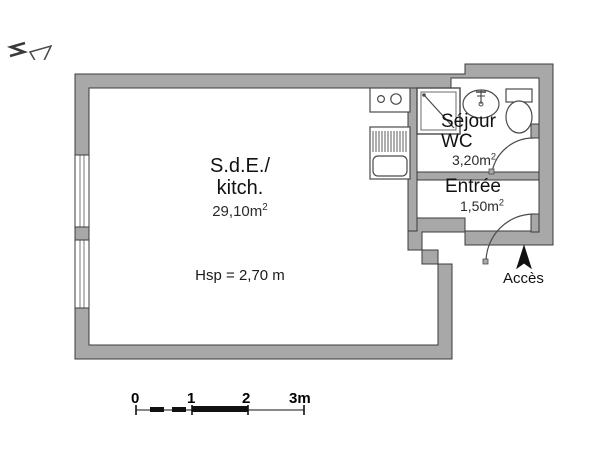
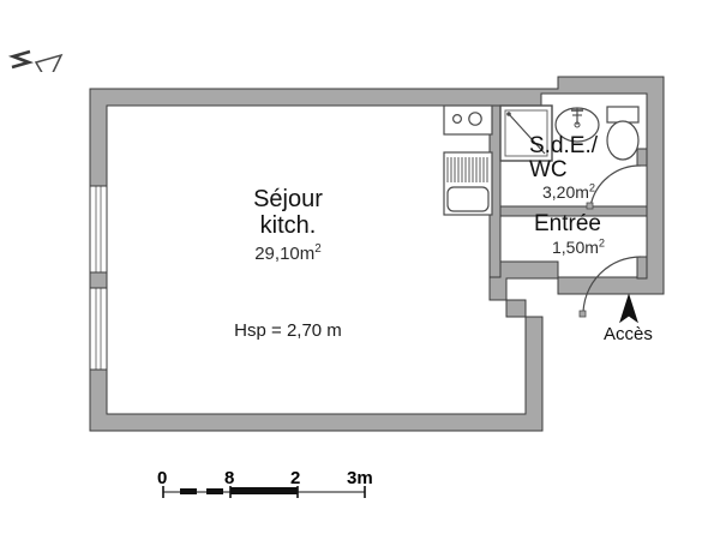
- S.d.E./
+ Séjour
  kitch.
  29,10m2
  Hsp = 2,70 m
- Séjour
+ S.d.E./
  WC
  3,20m2
  Entrée
  1,50m2
  Accès
  0
- 1
+ 8
  2
  3m
